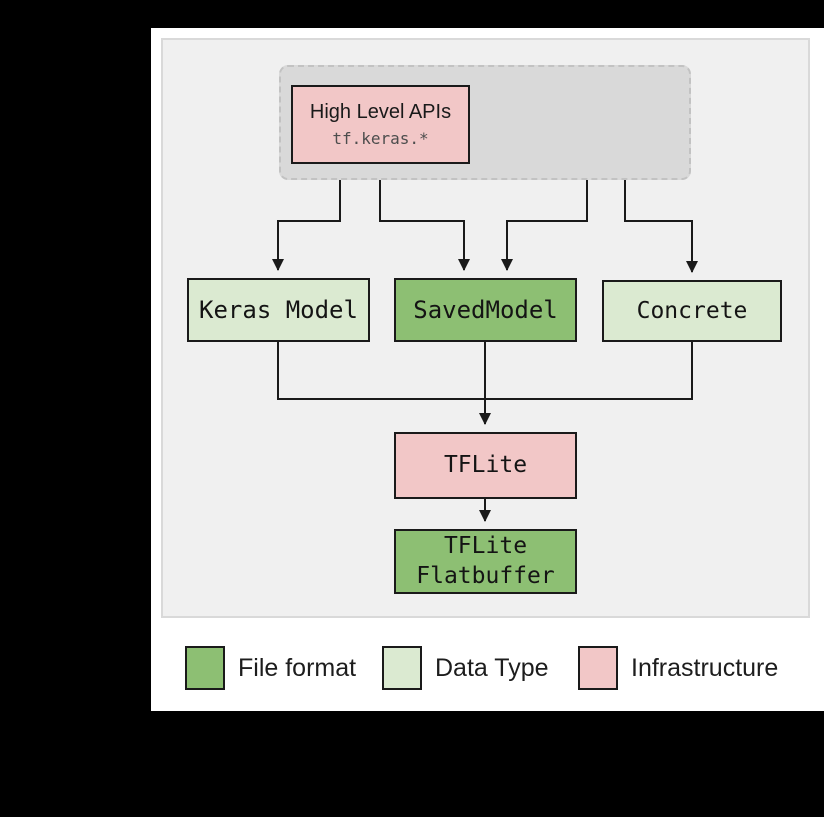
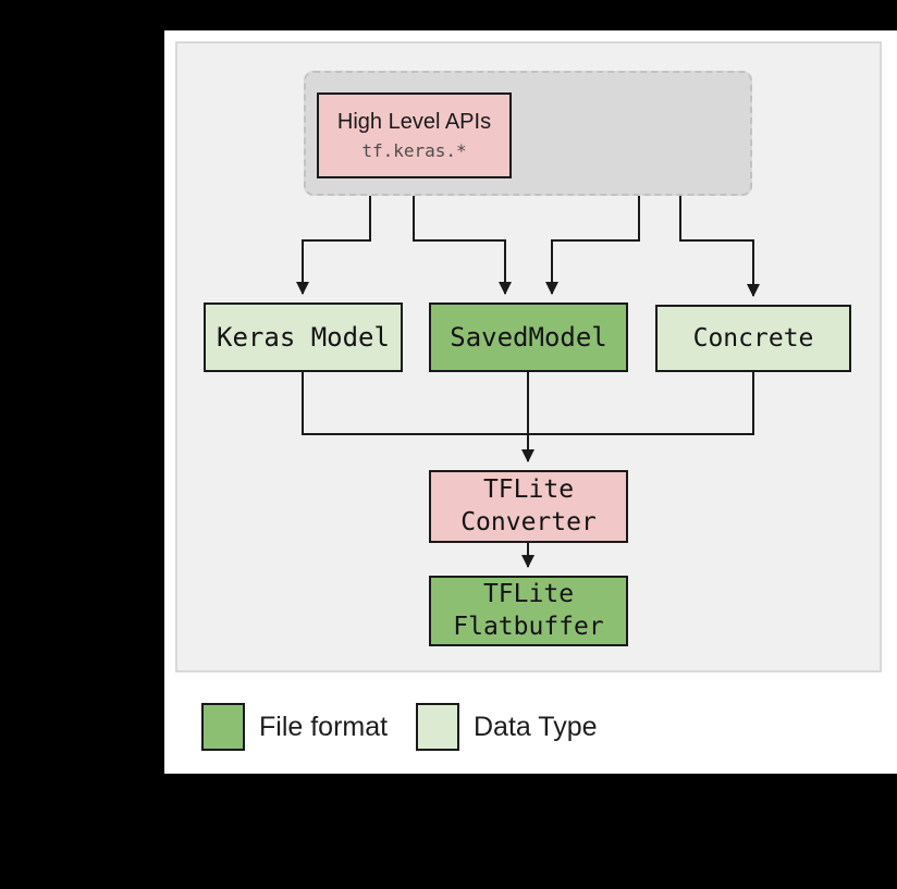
  High Level APIs
  tf.keras.*
  Keras Model
  SavedModel
  Concrete
  TFLite
+ Converter
  TFLite
  Flatbuffer
  File format
  Data Type
- Infrastructure
